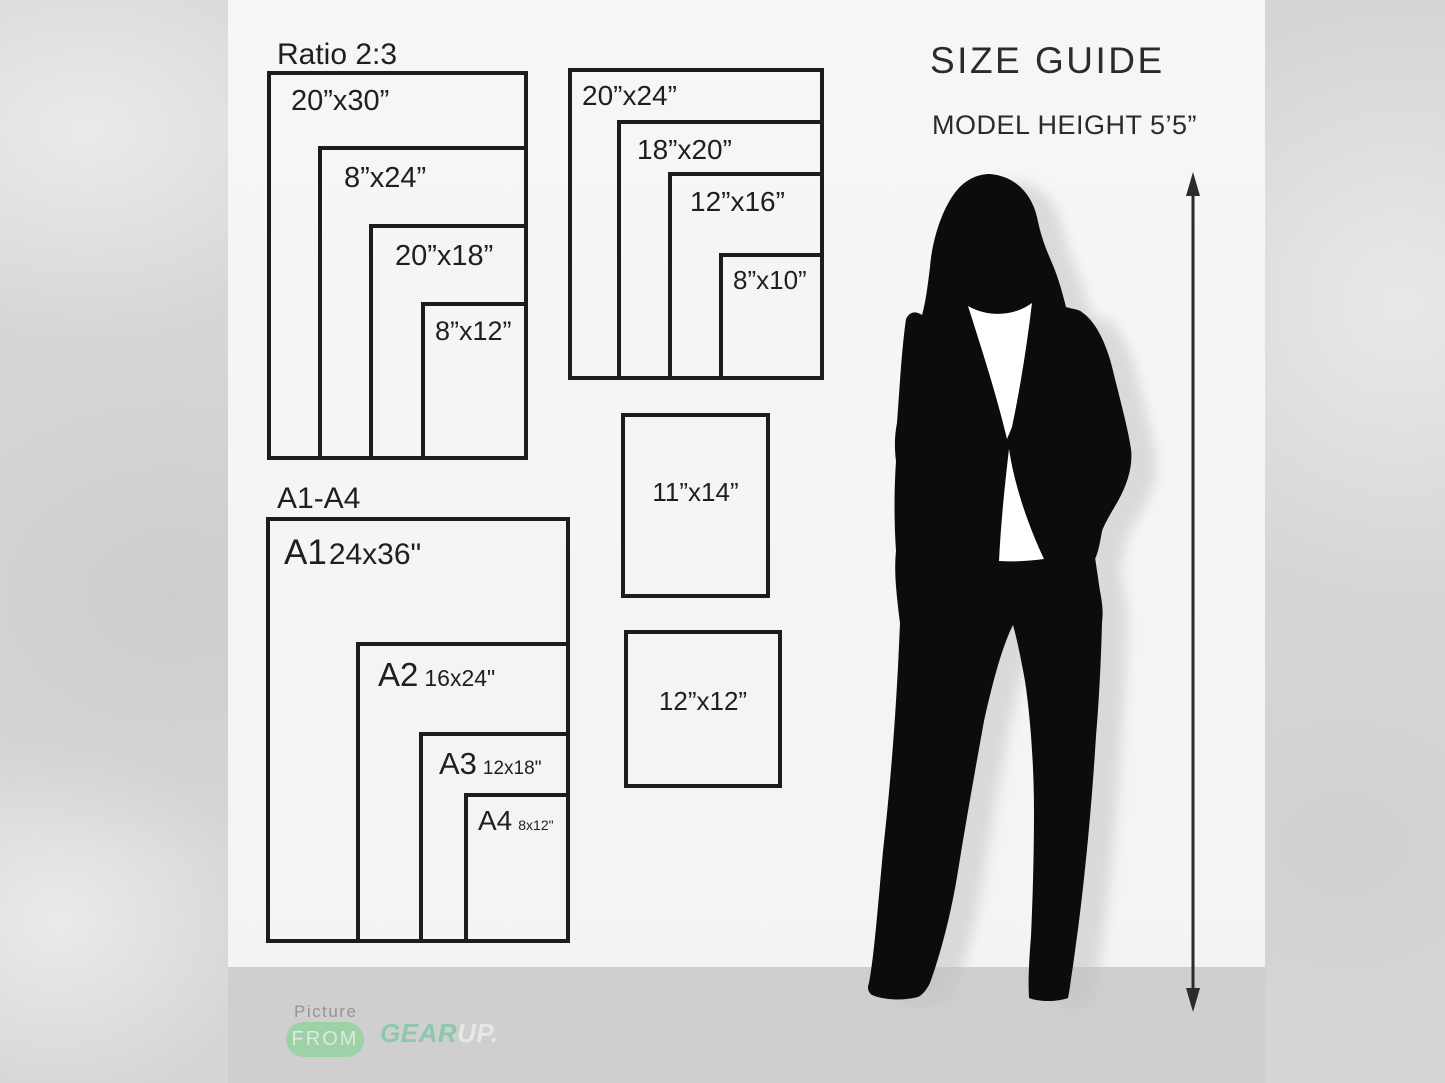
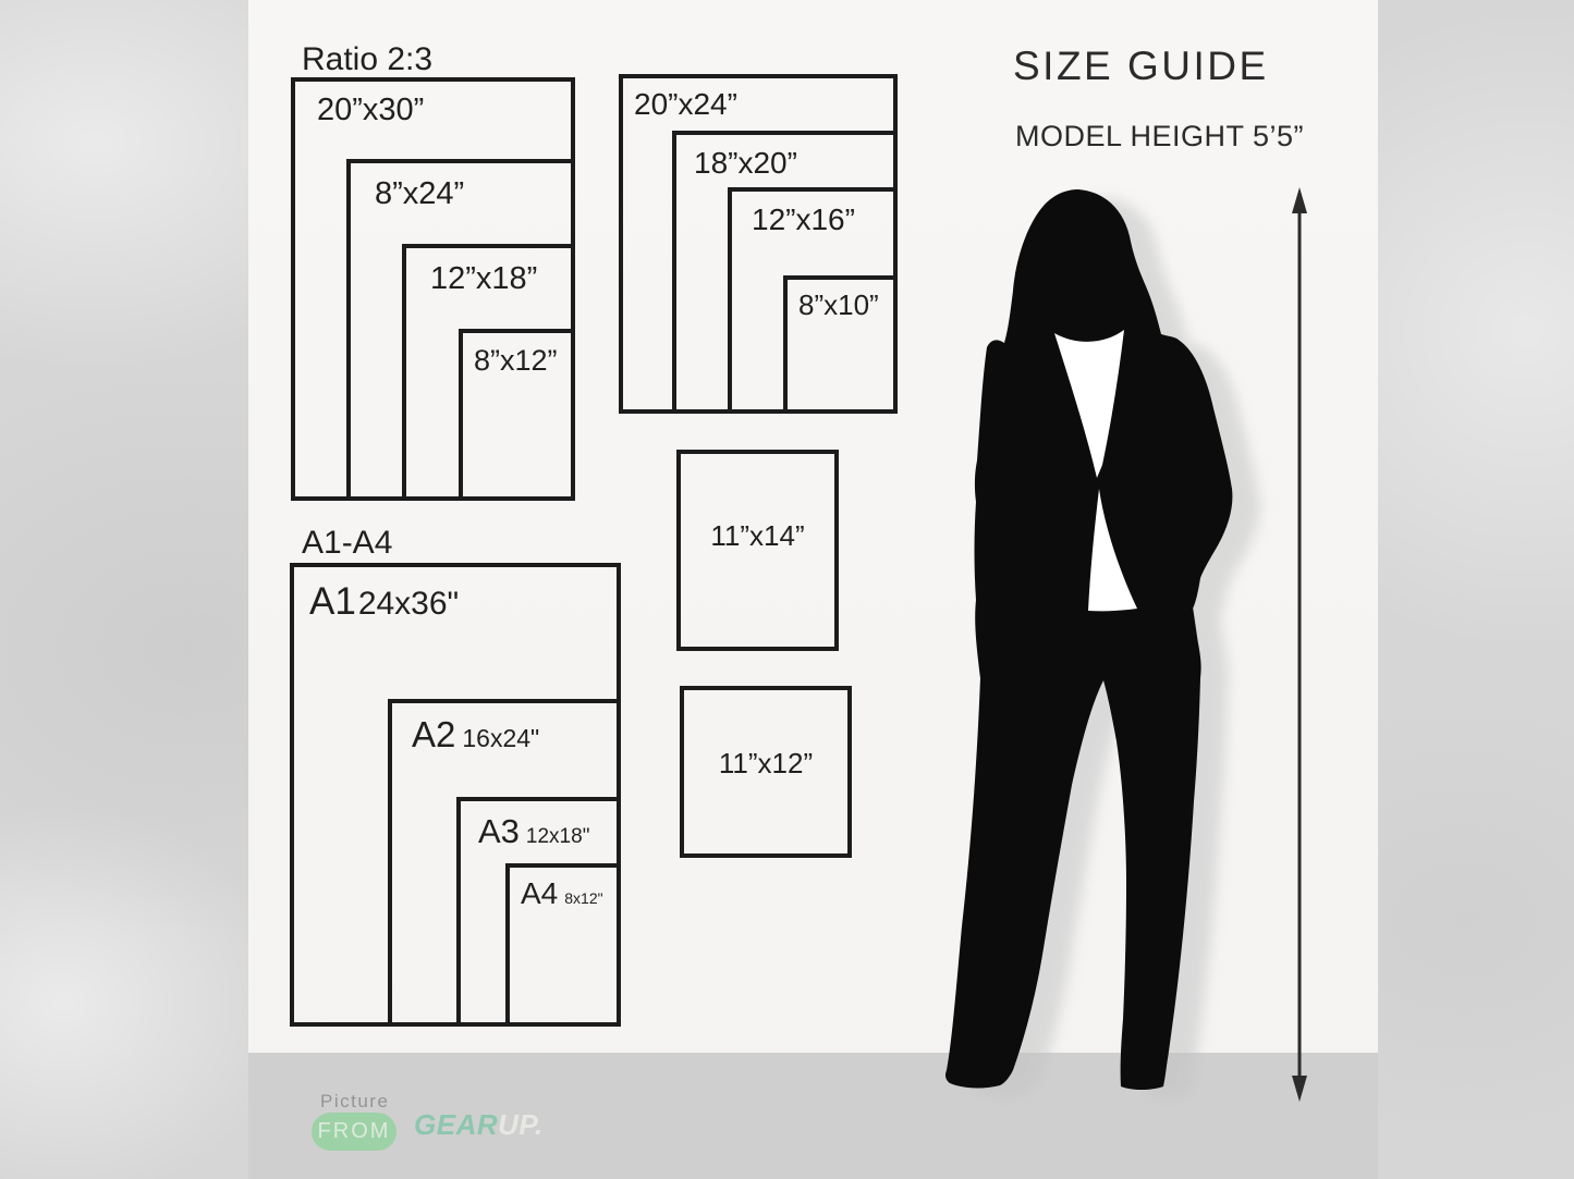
  Ratio 2:3
  20”x30”
  8”x24”
- 20”x18”
+ 12”x18”
  8”x12”
  20”x24”
  18”x20”
  12”x16”
  8”x10”
  11”x14”
- 12”x12”
+ 11”x12”
  A1-A4
  A1
  24x36"
  A2
  16x24"
  A3
  12x18"
  A4
  8x12"
  SIZE GUIDE
  MODEL HEIGHT 5’5”
  Picture
  FROM
  GEARUP.
